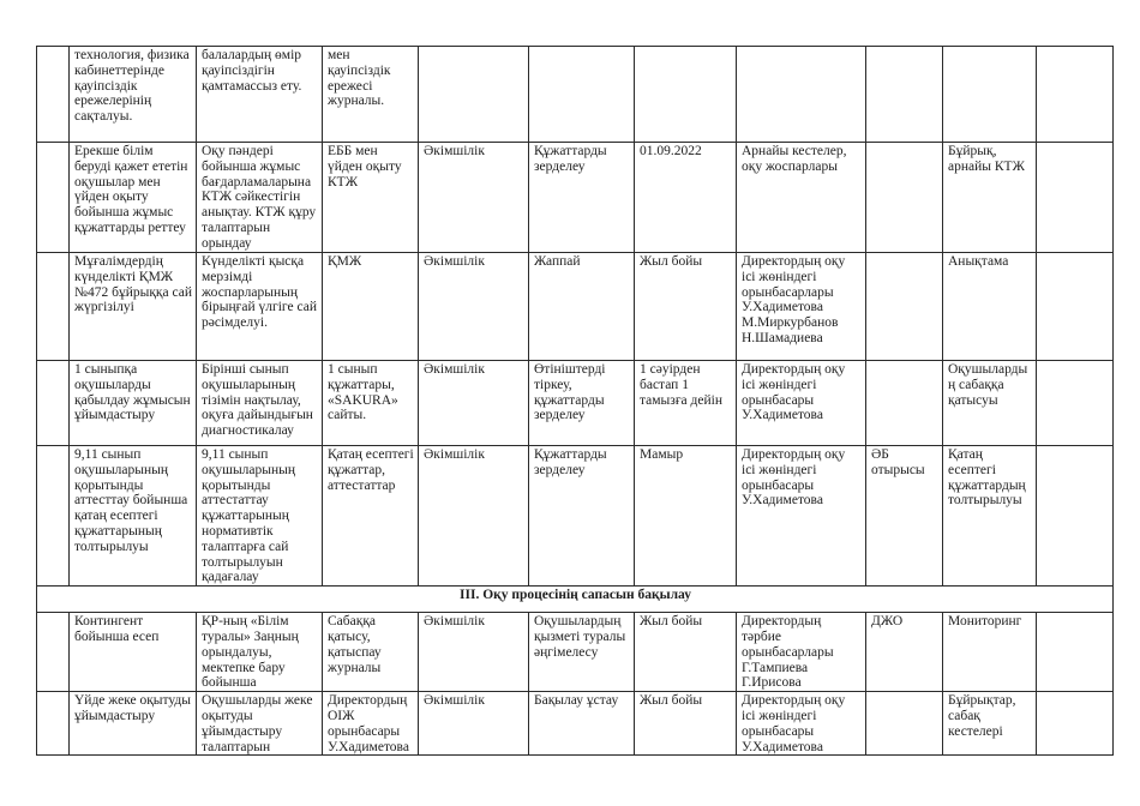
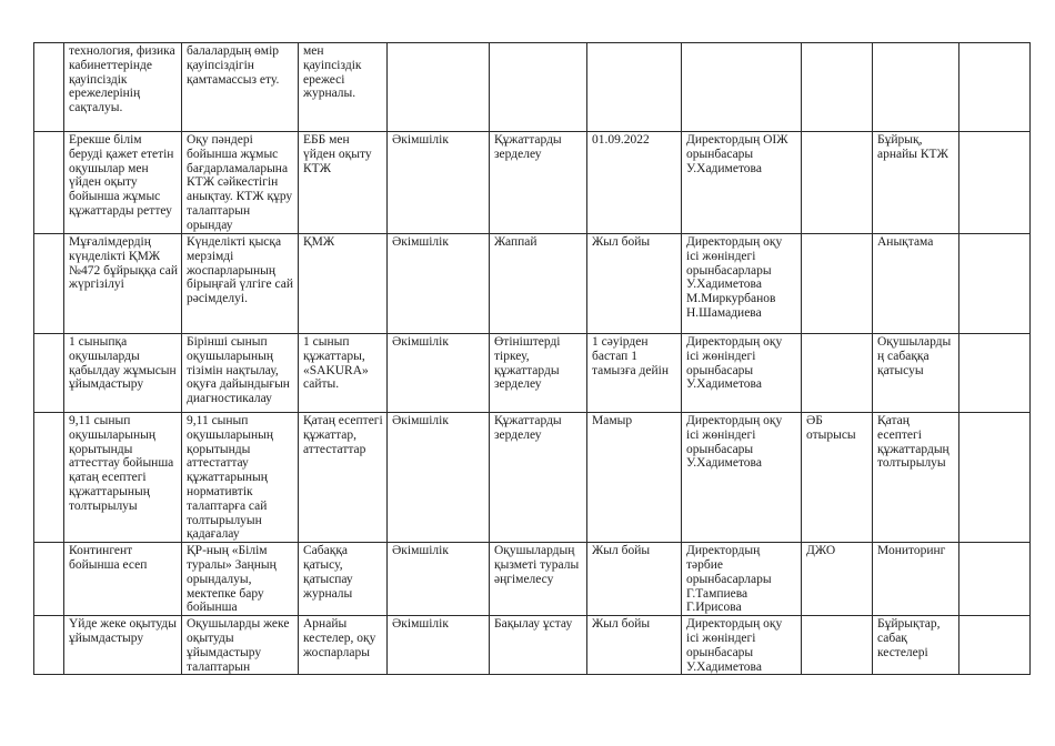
  	технология, физика кабинеттерінде қауіпсіздік ережелерінің сақталуы.	балалардың өмір қауіпсіздігін қамтамассыз ету.	мен қауіпсіздік ережесі журналы.
- 	Ерекше білім беруді қажет ететін оқушылар мен үйден оқыту бойынша жұмыс құжаттарды реттеу	Оқу пәндері бойынша жұмыс бағдарламаларына КТЖ сәйкестігін анықтау. КТЖ құру талаптарын орындау	ЕББ мен үйден оқыту КТЖ	Әкімшілік	Құжаттарды зерделеу	01.09.2022	Арнайы кестелер, оқу жоспарлары		Бұйрық, арнайы КТЖ
+ 	Ерекше білім беруді қажет ететін оқушылар мен үйден оқыту бойынша жұмыс құжаттарды реттеу	Оқу пәндері бойынша жұмыс бағдарламаларына КТЖ сәйкестігін анықтау. КТЖ құру талаптарын орындау	ЕББ мен үйден оқыту КТЖ	Әкімшілік	Құжаттарды зерделеу	01.09.2022	Директордың ОІЖ орынбасары У.Хадиметова		Бұйрық, арнайы КТЖ
  	Мұғалімдердің күнделікті ҚМЖ №472 бұйрыққа сай жүргізілуі	Күнделікті қысқа мерзімді жоспарларының бірыңғай үлгіге сай рәсімделуі.	ҚМЖ	Әкімшілік	Жаппай	Жыл бойы	Директордың оқу ісі жөніндегі орынбасарлары У.Хадиметова М.Миркурбанов Н.Шамадиева		Анықтама
  	1 сыныпқа оқушыларды қабылдау жұмысын ұйымдастыру	Бірінші сынып оқушыларының тізімін нақтылау, оқуға дайындығын диагностикалау	1 сынып құжаттары, «SAKURA» сайты.	Әкімшілік	Өтініштерді тіркеу, құжаттарды зерделеу	1 сәуірден бастап 1 тамызға дейін	Директордың оқу ісі жөніндегі орынбасары У.Хадиметова		Оқушылардың сабаққа қатысуы
  	9,11 сынып оқушыларының қорытынды аттесттау бойынша қатаң есептегі құжаттарының толтырылуы	9,11 сынып оқушыларының қорытынды аттестаттау құжаттарының нормативтік талаптарға сай толтырылуын қадағалау	Қатаң есептегі құжаттар, аттестаттар	Әкімшілік	Құжаттарды зерделеу	Мамыр	Директордың оқу ісі жөніндегі орынбасары У.Хадиметова	ӘБ отырысы	Қатаң есептегі құжаттардың толтырылуы
- III. Оқу процесінің сапасын бақылау
  	Контингент бойынша есеп	ҚР-ның «Білім туралы» Заңның орындалуы, мектепке бару бойынша	Сабаққа қатысу, қатыспау журналы	Әкімшілік	Оқушылардың қызметі туралы әңгімелесу	Жыл бойы	Директордың тәрбие орынбасарлары Г.Тампиева Г.Ирисова	ДЖО	Мониторинг
- 	Үйде жеке оқытуды ұйымдастыру	Оқушыларды жеке оқытуды ұйымдастыру талаптарын	Директордың ОІЖ орынбасары У.Хадиметова	Әкімшілік	Бақылау ұстау	Жыл бойы	Директордың оқу ісі жөніндегі орынбасары У.Хадиметова		Бұйрықтар, сабақ кестелері
+ 	Үйде жеке оқытуды ұйымдастыру	Оқушыларды жеке оқытуды ұйымдастыру талаптарын	Арнайы кестелер, оқу жоспарлары	Әкімшілік	Бақылау ұстау	Жыл бойы	Директордың оқу ісі жөніндегі орынбасары У.Хадиметова		Бұйрықтар, сабақ кестелері
